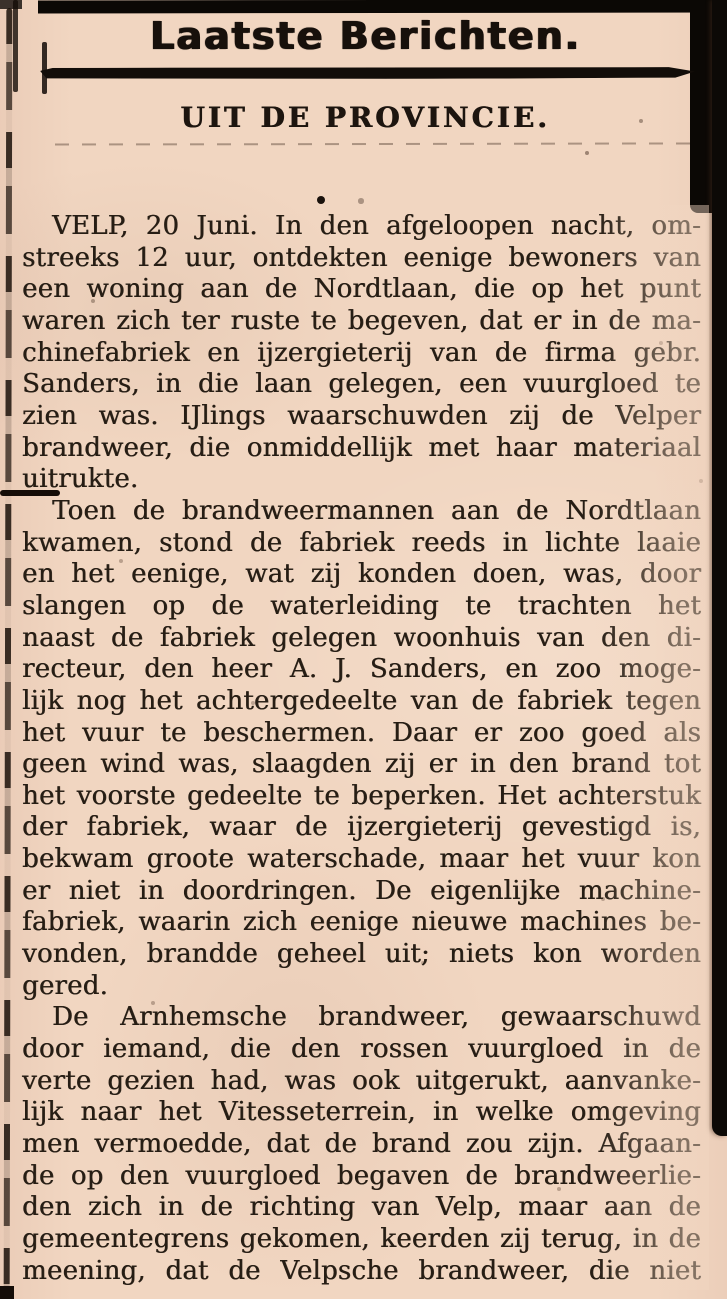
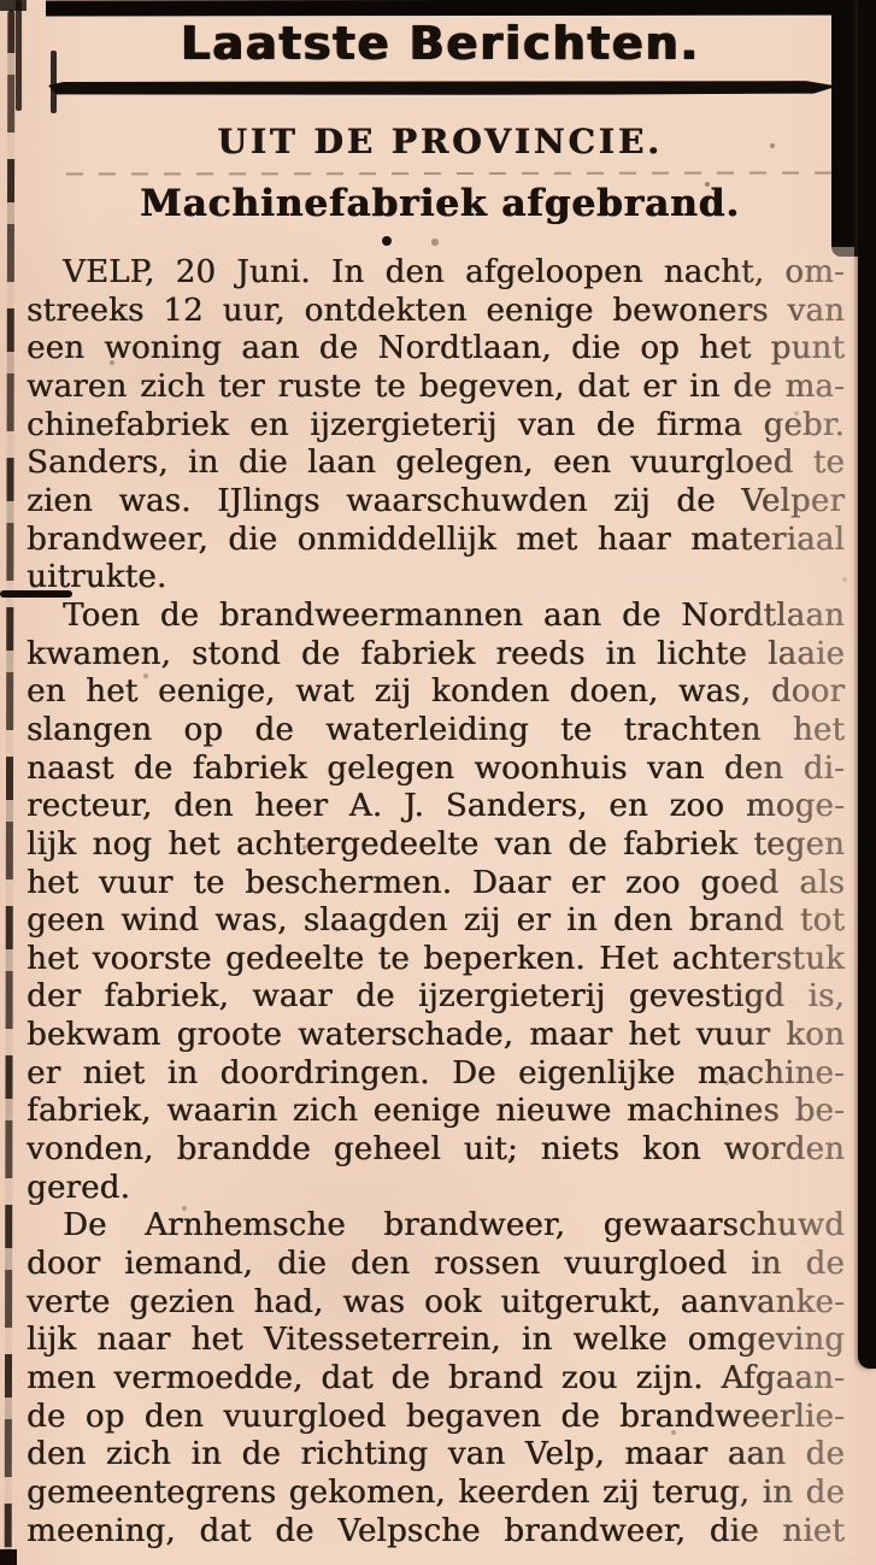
  Laatste Berichten.
  UIT DE PROVINCIE.
+ Machinefabriek afgebrand.
  VELP, 20 Juni. In den afgeloopen nac
  streeks 12 uur, ontdekten eenige bewon
  een woning aan de Nordtlaan, die op h
  waren zich ter ruste te begeven, dat er in
  chinefabriek en ijzergieterij van de firm
  Sanders, in die laan gelegen, een vuur
  zien was. IJlings waarschuwden zij de
  brandweer, die onmiddellijk met haar m
  uitrukte.
  Toen de brandweermannen aan de N
  kwamen, stond de fabriek reeds in lich
  en het eenige, wat zij konden doen, w
  slangen op de waterleiding te trach
  naast de fabriek gelegen woonhuis van
  recteur, den heer A. J. Sanders, en zo
  lijk nog het achtergedeelte van de fabrie
  het vuur te beschermen. Daar er zoo g
  geen wind was, slaagden zij er in den b
  het voorste gedeelte te beperken. Het ac
  der fabriek, waar de ijzergieterij geves
  bekwam groote waterschade, maar het v
  er niet in doordringen. De eigenlijke m
  fabriek, waarin zich eenige nieuwe mach
  vonden, brandde geheel uit; niets kon
  gered.
  De Arnhemsche brandweer, gewaa
  door iemand, die den rossen vuurgloe
  verte gezien had, was ook uitgerukt, aa
  lijk naar het Vitesseterrein, in welke o
  men vermoedde, dat de brand zou zijn.
  de op den vuurgloed begaven de brand
  den zich in de richting van Velp, maar
  gemeentegrens gekomen, keerden zij teru
  meening, dat de Velpsche brandweer,
